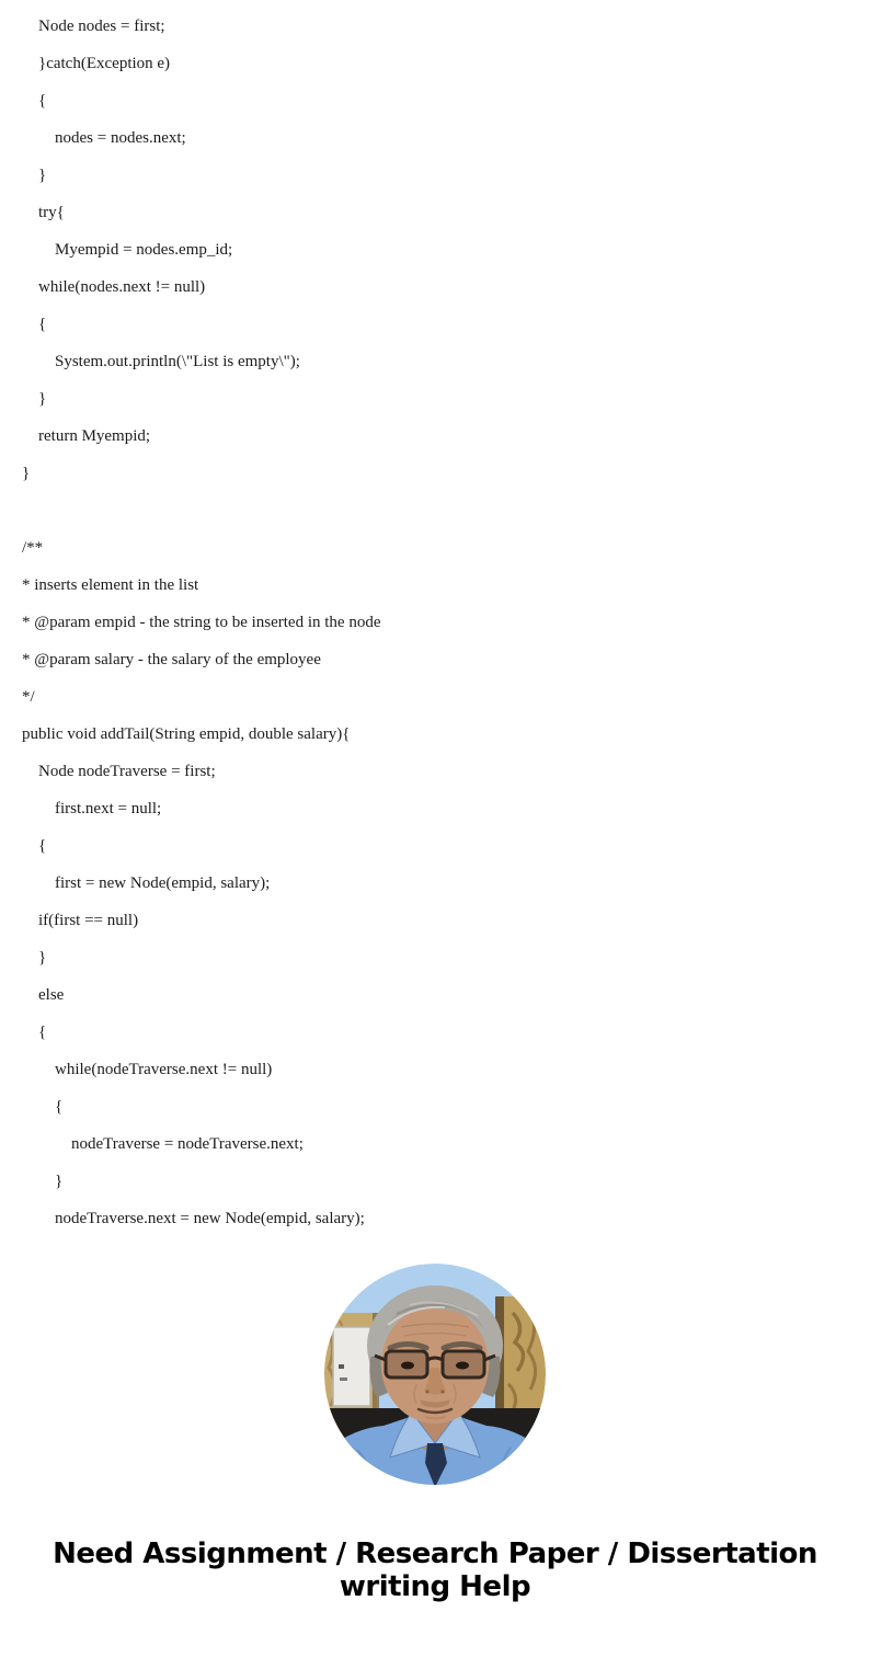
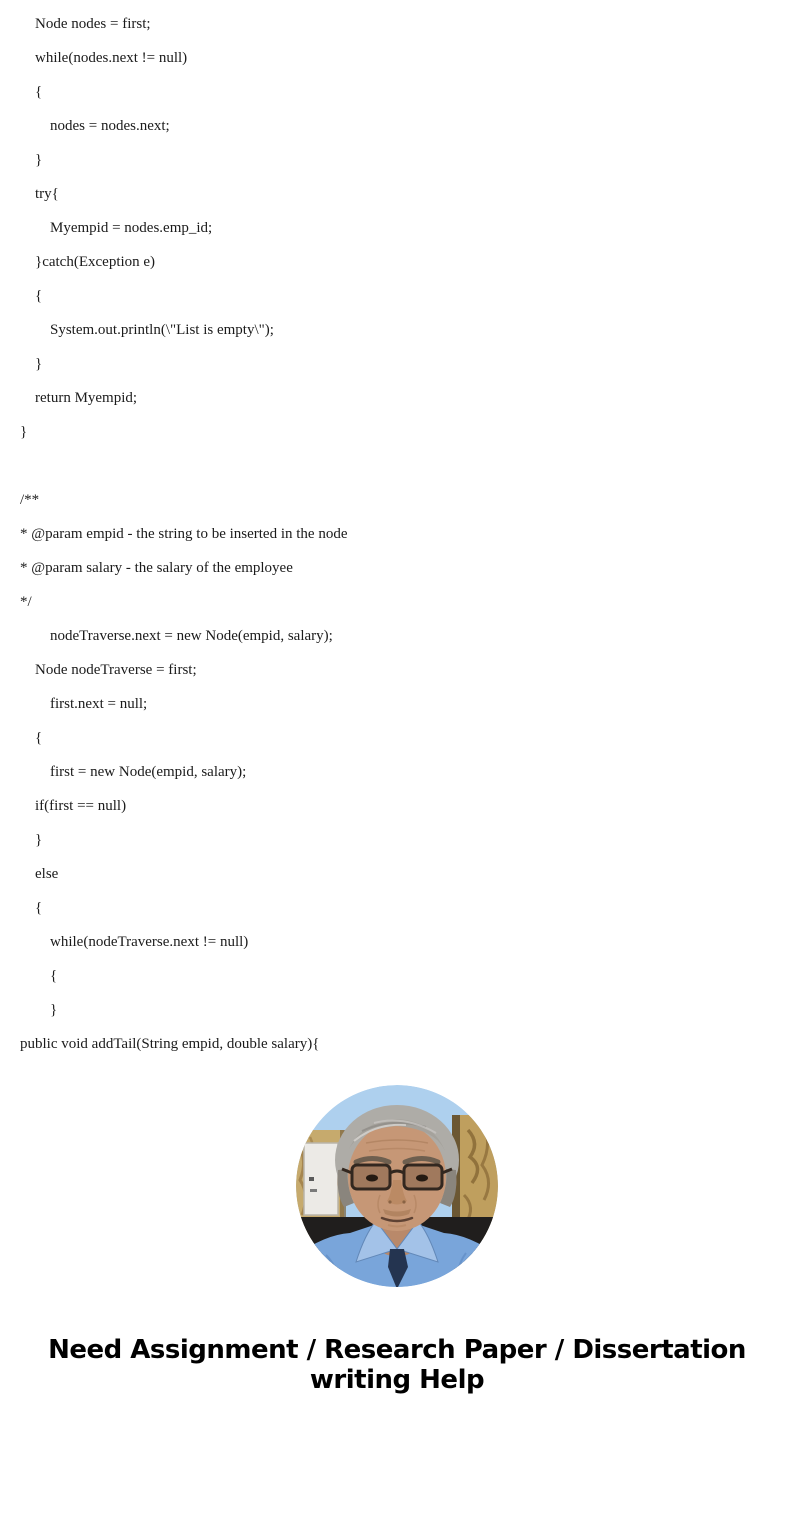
  Node nodes = first;
- }catch(Exception e)
+ while(nodes.next != null)
  {
  nodes = nodes.next;
  }
  try{
  Myempid = nodes.emp_id;
- while(nodes.next != null)
+ }catch(Exception e)
  {
  System.out.println(\"List is empty\");
  }
  return Myempid;
  }
  /**
- * inserts element in the list
  * @param empid - the string to be inserted in the node
  * @param salary - the salary of the employee
  */
- public void addTail(String empid, double salary){
+ nodeTraverse.next = new Node(empid, salary);
  Node nodeTraverse = first;
  first.next = null;
  {
  first = new Node(empid, salary);
  if(first == null)
  }
  else
  {
  while(nodeTraverse.next != null)
  {
- nodeTraverse = nodeTraverse.next;
  }
- nodeTraverse.next = new Node(empid, salary);
+ public void addTail(String empid, double salary){
  Need Assignment / Research Paper / Dissertation
  writing Help
